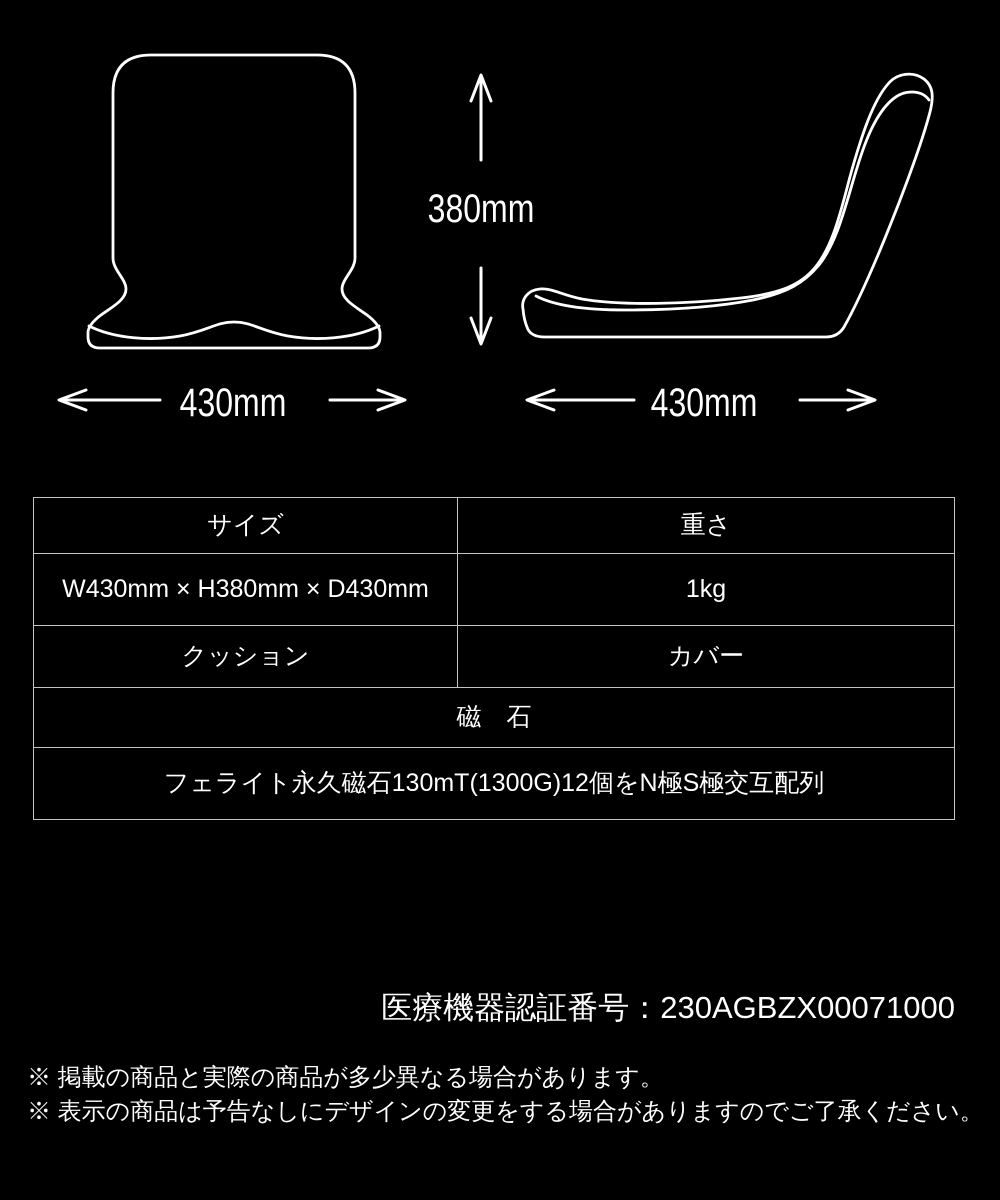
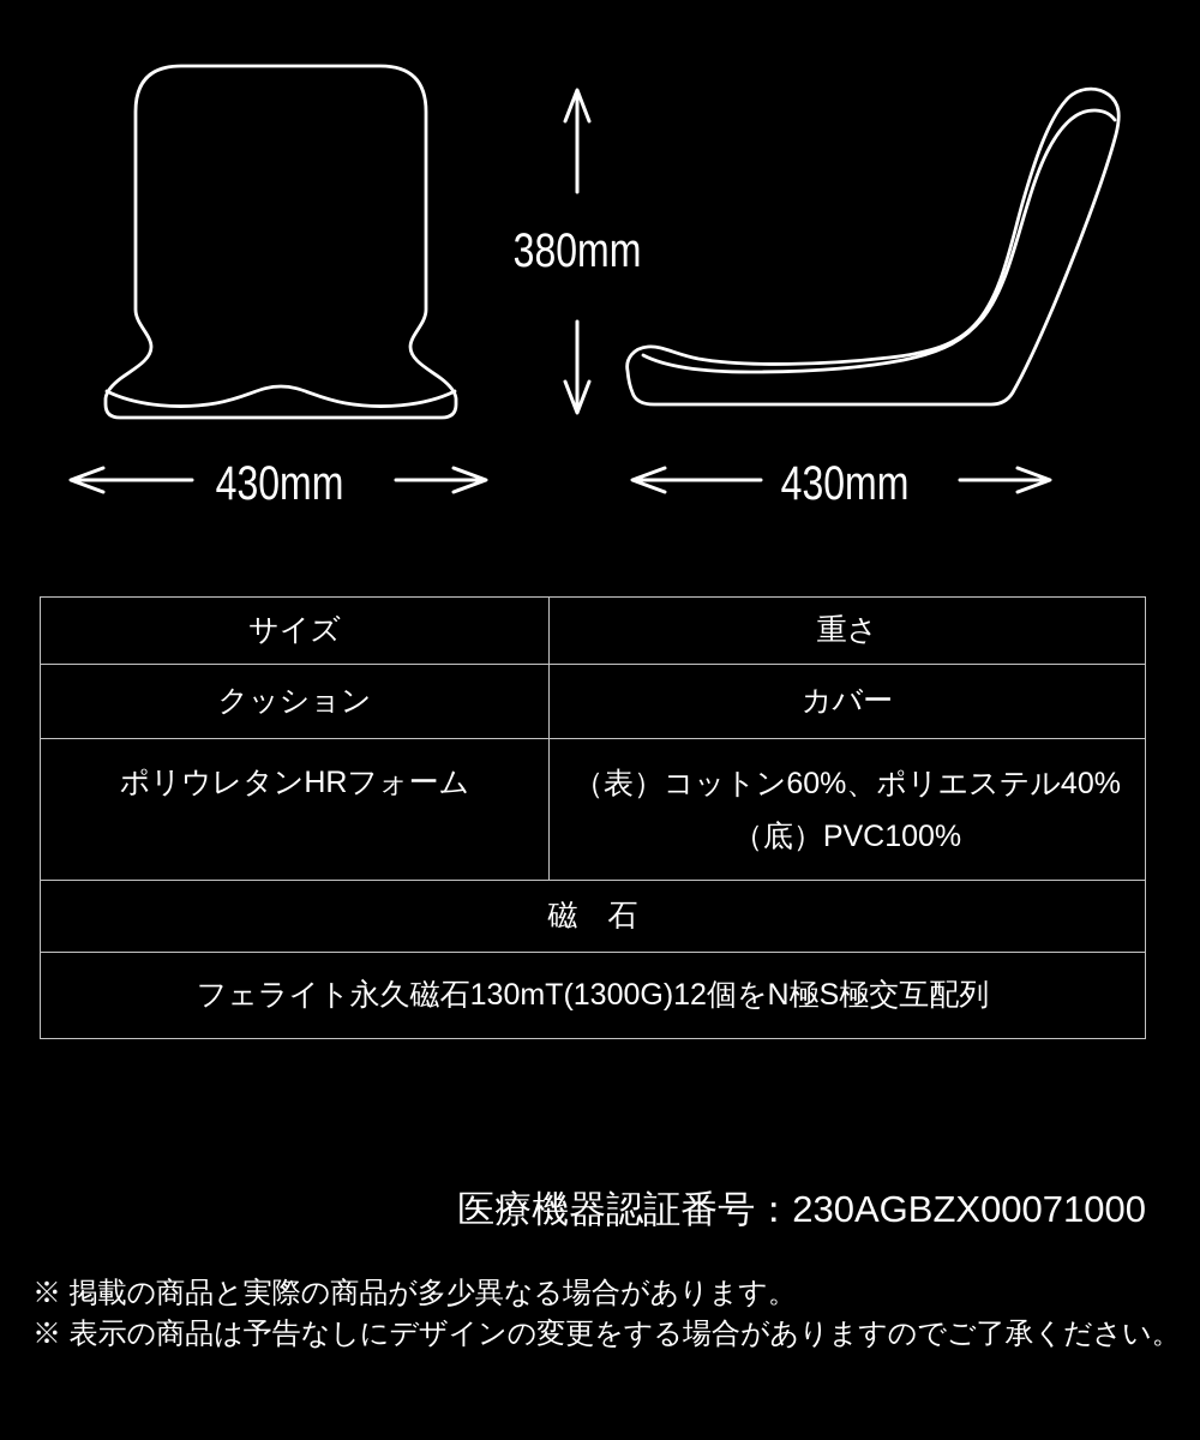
  380mm
  430mm
  430mm
  サイズ	重さ
- W430mm × H380mm × D430mm	1kg
  クッション	カバー
+ ポリウレタンHRフォーム	（表）コットン60%、ポリエステル40% （底）PVC100%
  磁 石
  フェライト永久磁石130mT(1300G)12個をN極S極交互配列
  医療機器認証番号：230AGBZX00071000
  ※ 掲載の商品と実際の商品が多少異なる場合があります。
  ※ 表示の商品は予告なしにデザインの変更をする場合がありますのでご了承ください。
